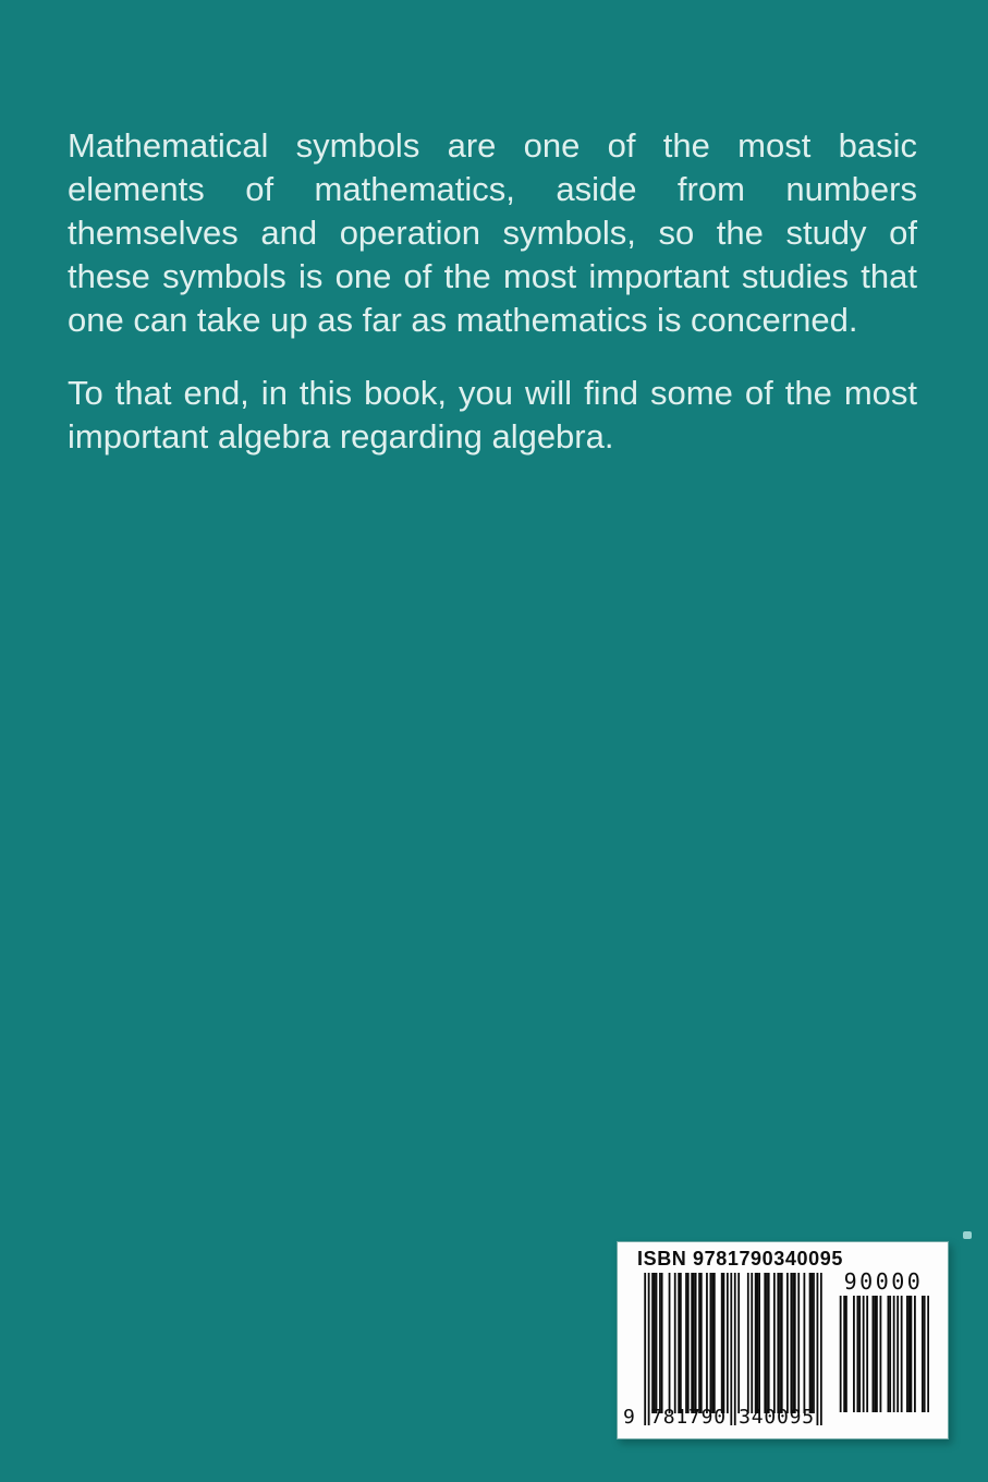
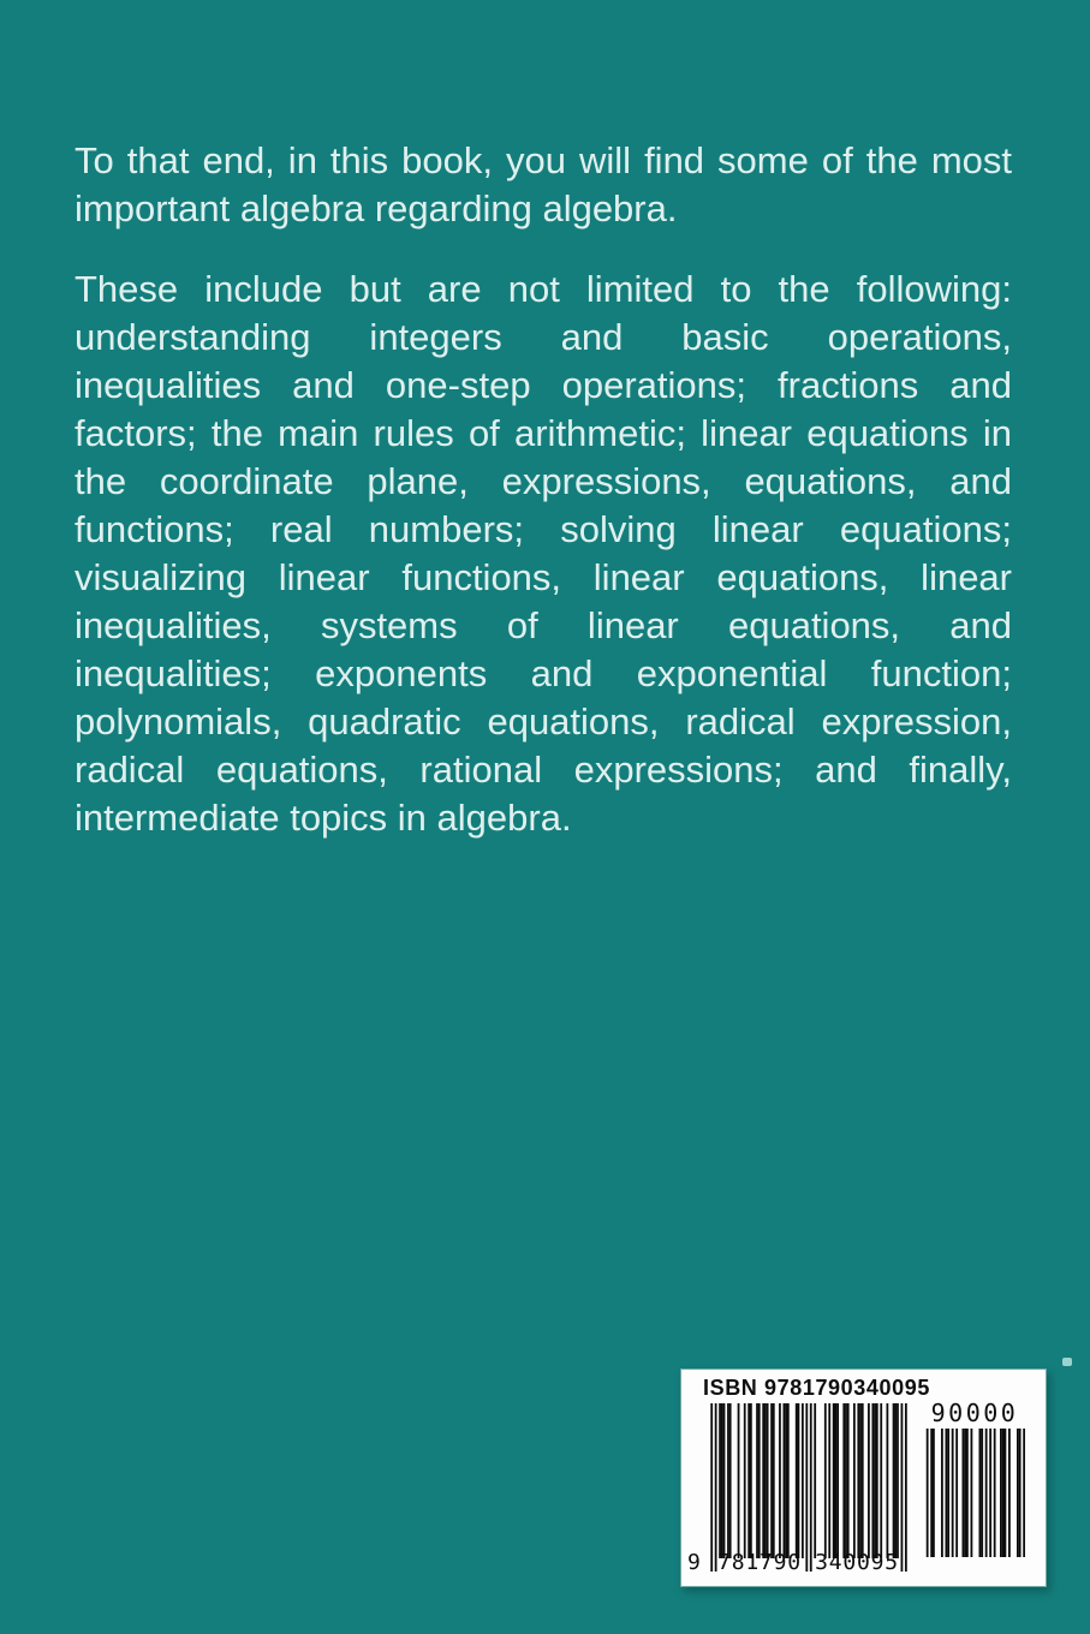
- Mathematical symbols are one of the most basic elements of mathematics, aside from numbers themselves and operation symbols, so the study of these symbols is one of the most important studies that one can take up as far as mathematics is concerned.
  To that end, in this book, you will find some of the most important algebra regarding algebra.
+ These include but are not limited to the following: understanding integers and basic operations, inequalities and one-step operations; fractions and factors; the main rules of arithmetic; linear equations in the coordinate plane, expressions, equations, and functions; real numbers; solving linear equations; visualizing linear functions, linear equations, linear inequalities, systems of linear equations, and inequalities; exponents and exponential function; polynomials, quadratic equations, radical expression, radical equations, rational expressions; and finally, intermediate topics in algebra.
  ISBN 9781790340095
  9
  781790
  340095
  90000
